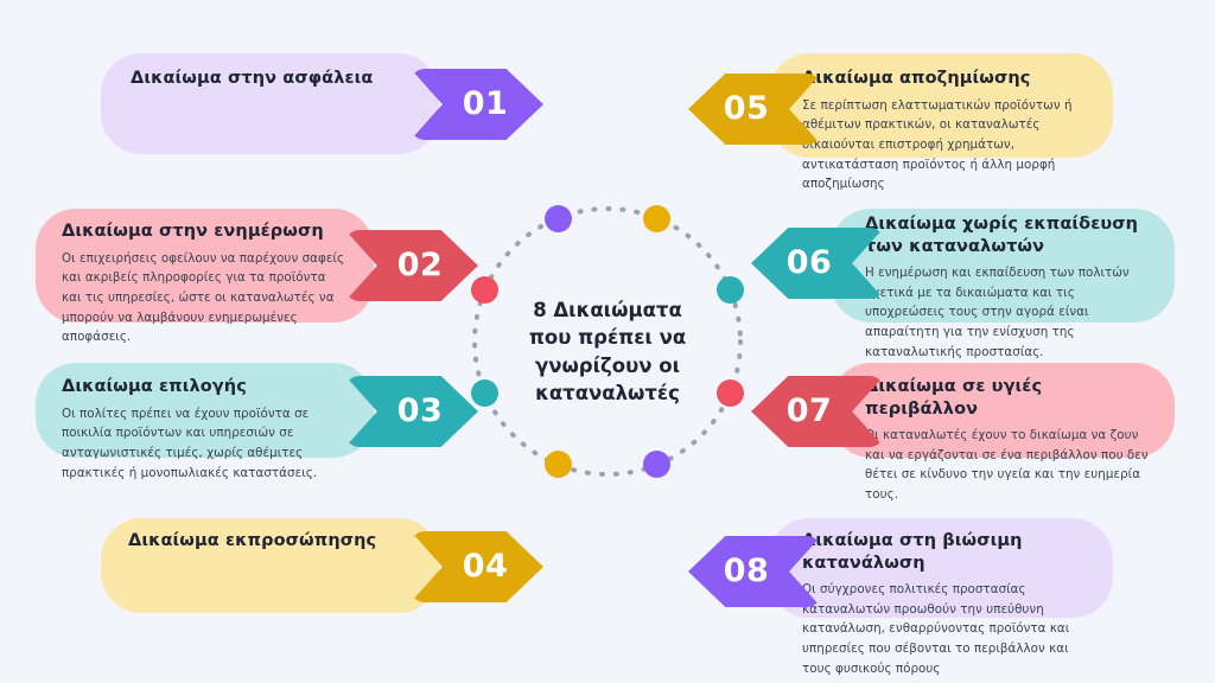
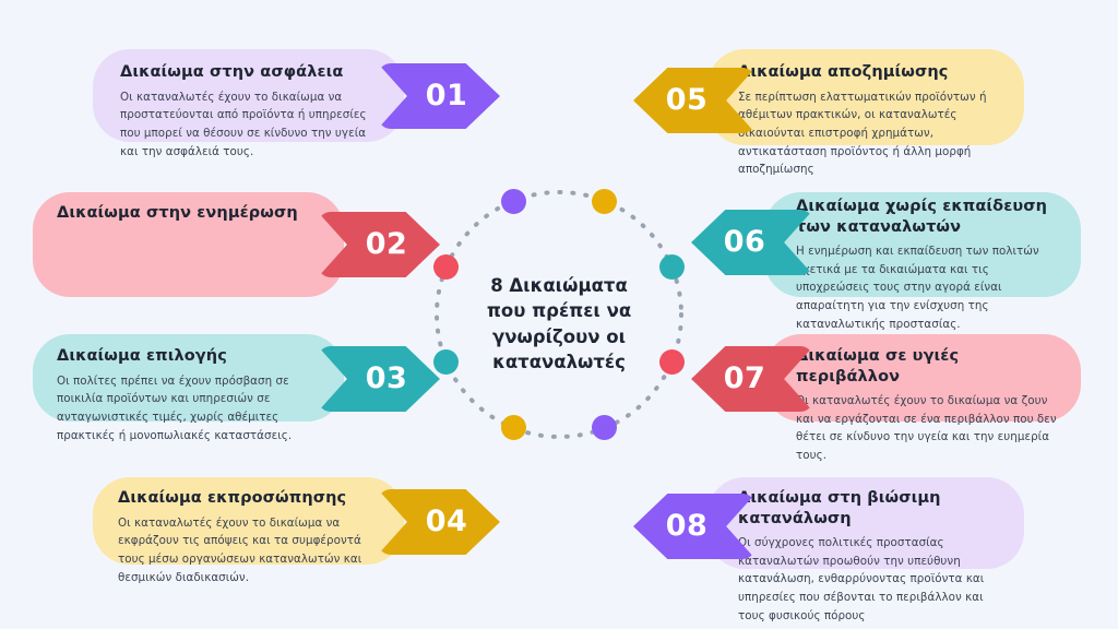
  Δικαίωμα στην ασφάλεια
+ Οι καταναλωτές έχουν το δικαίωμα να προστατεύονται από προϊόντα ή υπηρεσίες που μπορεί να θέσουν σε κίνδυνο την υγεία και την ασφάλειά τους.
  01
  Δικαίωμα στην ενημέρωση
- Οι επιχειρήσεις οφείλουν να παρέχουν σαφείς και ακριβείς πληροφορίες για τα προϊόντα και τις υπηρεσίες, ώστε οι καταναλωτές να μπορούν να λαμβάνουν ενημερωμένες αποφάσεις.
  02
  Δικαίωμα επιλογής
- Οι πολίτες πρέπει να έχουν προϊόντα σε ποικιλία προϊόντων και υπηρεσιών σε ανταγωνιστικές τιμές, χωρίς αθέμιτες πρακτικές ή μονοπωλιακές καταστάσεις.
+ Οι πολίτες πρέπει να έχουν πρόσβαση σε ποικιλία προϊόντων και υπηρεσιών σε ανταγωνιστικές τιμές, χωρίς αθέμιτες πρακτικές ή μονοπωλιακές καταστάσεις.
  03
  Δικαίωμα εκπροσώπησης
+ Οι καταναλωτές έχουν το δικαίωμα να εκφράζουν τις απόψεις και τα συμφέροντά τους μέσω οργανώσεων καταναλωτών και θεσμικών διαδικασιών.
  04
  ικαίωμα αποζημίωσης
  Σε περίπτωση ελαττωματικών προϊόντων ή αθέμιτων πρακτικών, οι καταναλωτές ικαιούνται επιστροφή χρημάτων, αντικατάσταση προϊόντος ή άλλη μορφή αποζημίωσης
  05
  Δικαίωμα χωρίς εκπαίδευση των καταναλωτών
  Η ενημέρωση και εκπαίδευση των πολιτών ετικά με τα δικαιώματα και τις υποχρεώσεις τους στην αγορά είναι απαραίτητη για την ενίσχυση της καταναλωτικής προστασίας.
  06
  ικαίωμα σε υγιές περιβάλλον
  ι καταναλωτές έχουν το δικαίωμα να ζουν και να εργάζονται σε ένα περιβάλλον που δεν θέτει σε κίνδυνο την υγεία και την ευημερία τους.
  07
  ικαίωμα στη βιώσιμη κατανάλωση
  Οι σύγχρονες πολιτικές προστασίας καταναλωτών προωθούν την υπεύθυνη κατανάλωση, ενθαρρύνοντας προϊόντα και υπηρεσίες που σέβονται το περιβάλλον και τους φυσικούς πόρους
  08
  8 Δικαιώματα
  που πρέπει να
  γνωρίζουν οι
  καταναλωτές
